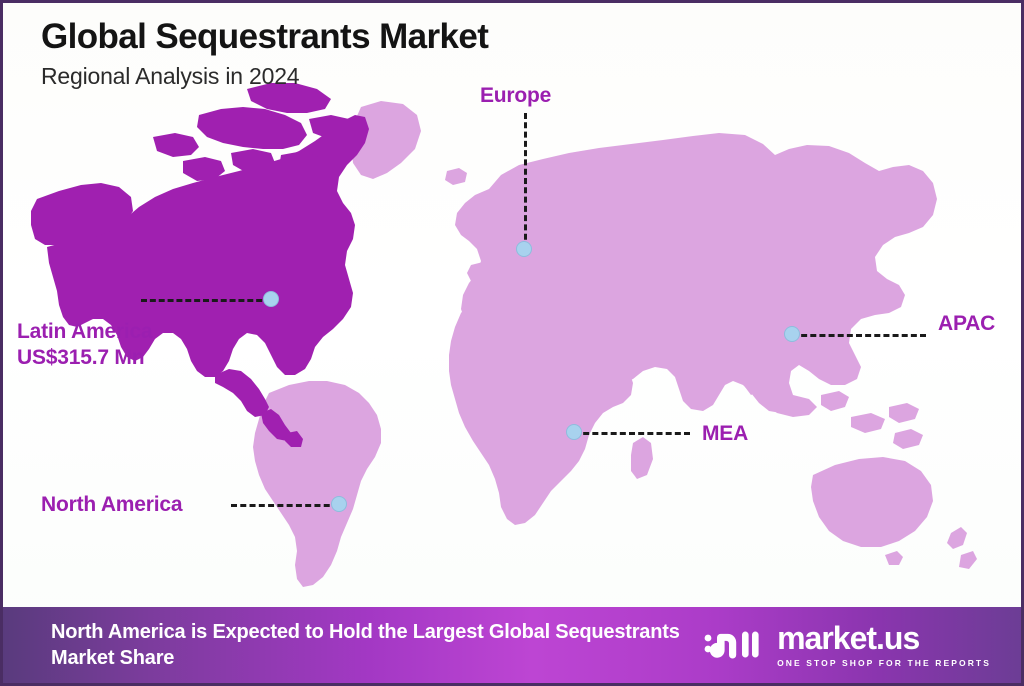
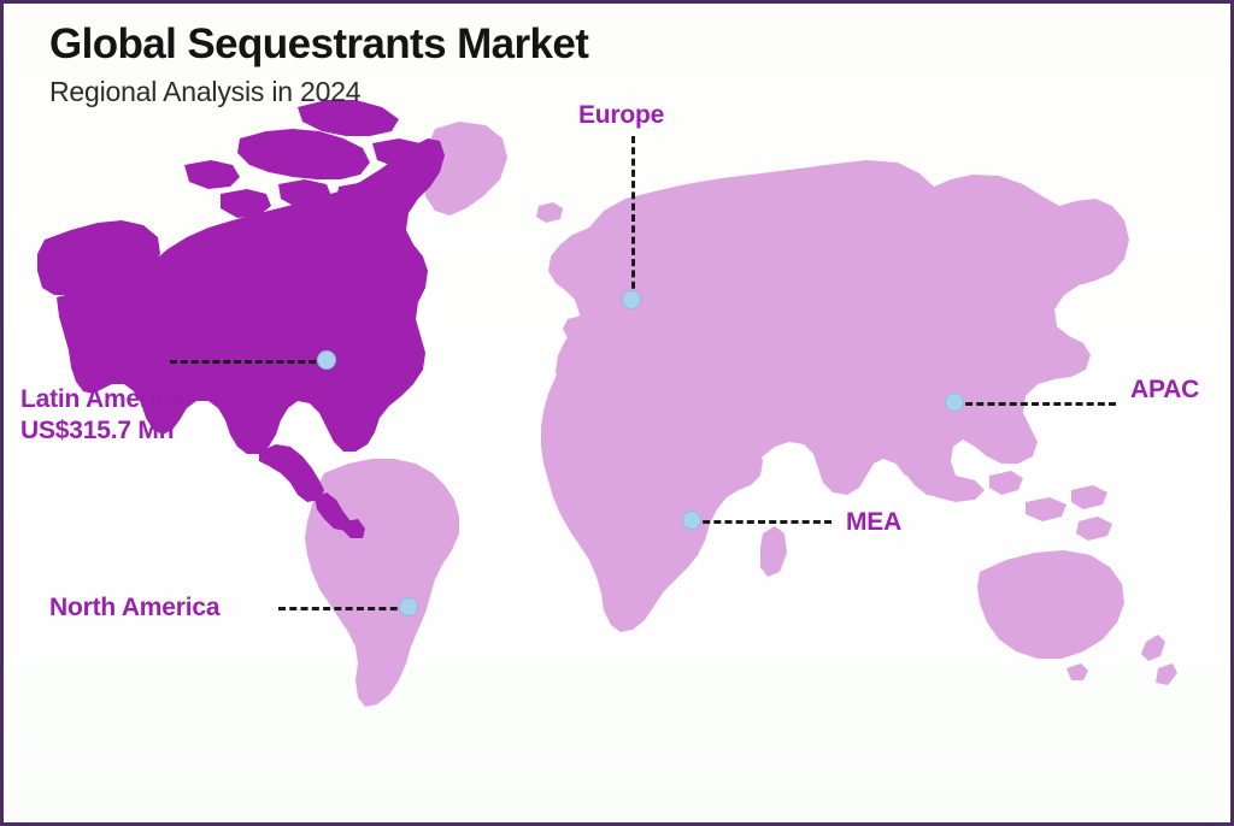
  Global Sequestrants Market
  Regional Analysis in 2024
  Latin America
  US$315.7 Mn
  Europe
  APAC
  MEA
  North America
- North America is Expected to Hold the Largest Global Sequestrants Market Share
- market.us
- ONE STOP SHOP FOR THE REPORTS
